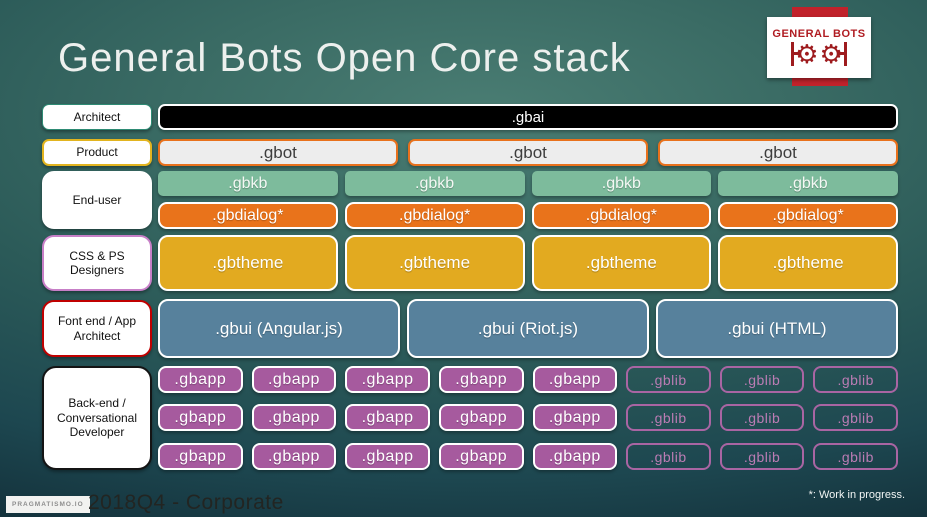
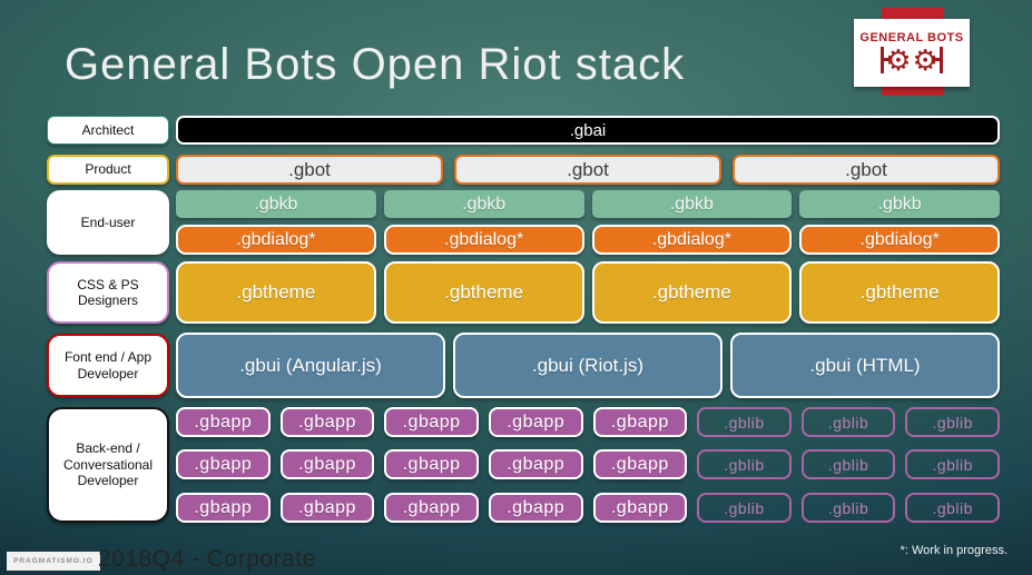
- General Bots Open Core stack
+ General Bots Open Riot stack
  GENERAL BOTS
  ⚙
  ⚙
  Architect
  Product
  End-user
  CSS & PS Designers
- Font end / App Architect
+ Font end / App Developer
  Back-end / Conversational Developer
  .gbai
  .gbot
  .gbot
  .gbot
  .gbkb
  .gbkb
  .gbkb
  .gbkb
  .gbdialog*
  .gbdialog*
  .gbdialog*
  .gbdialog*
  .gbtheme
  .gbtheme
  .gbtheme
  .gbtheme
  .gbui (Angular.js)
  .gbui (Riot.js)
  .gbui (HTML)
  .gbapp
  .gbapp
  .gbapp
  .gbapp
  .gbapp
  .gblib
  .gblib
  .gblib
  .gbapp
  .gbapp
  .gbapp
  .gbapp
  .gbapp
  .gblib
  .gblib
  .gblib
  .gbapp
  .gbapp
  .gbapp
  .gbapp
  .gbapp
  .gblib
  .gblib
  .gblib
  2018Q4 - Corporate
  *: Work in progress.
